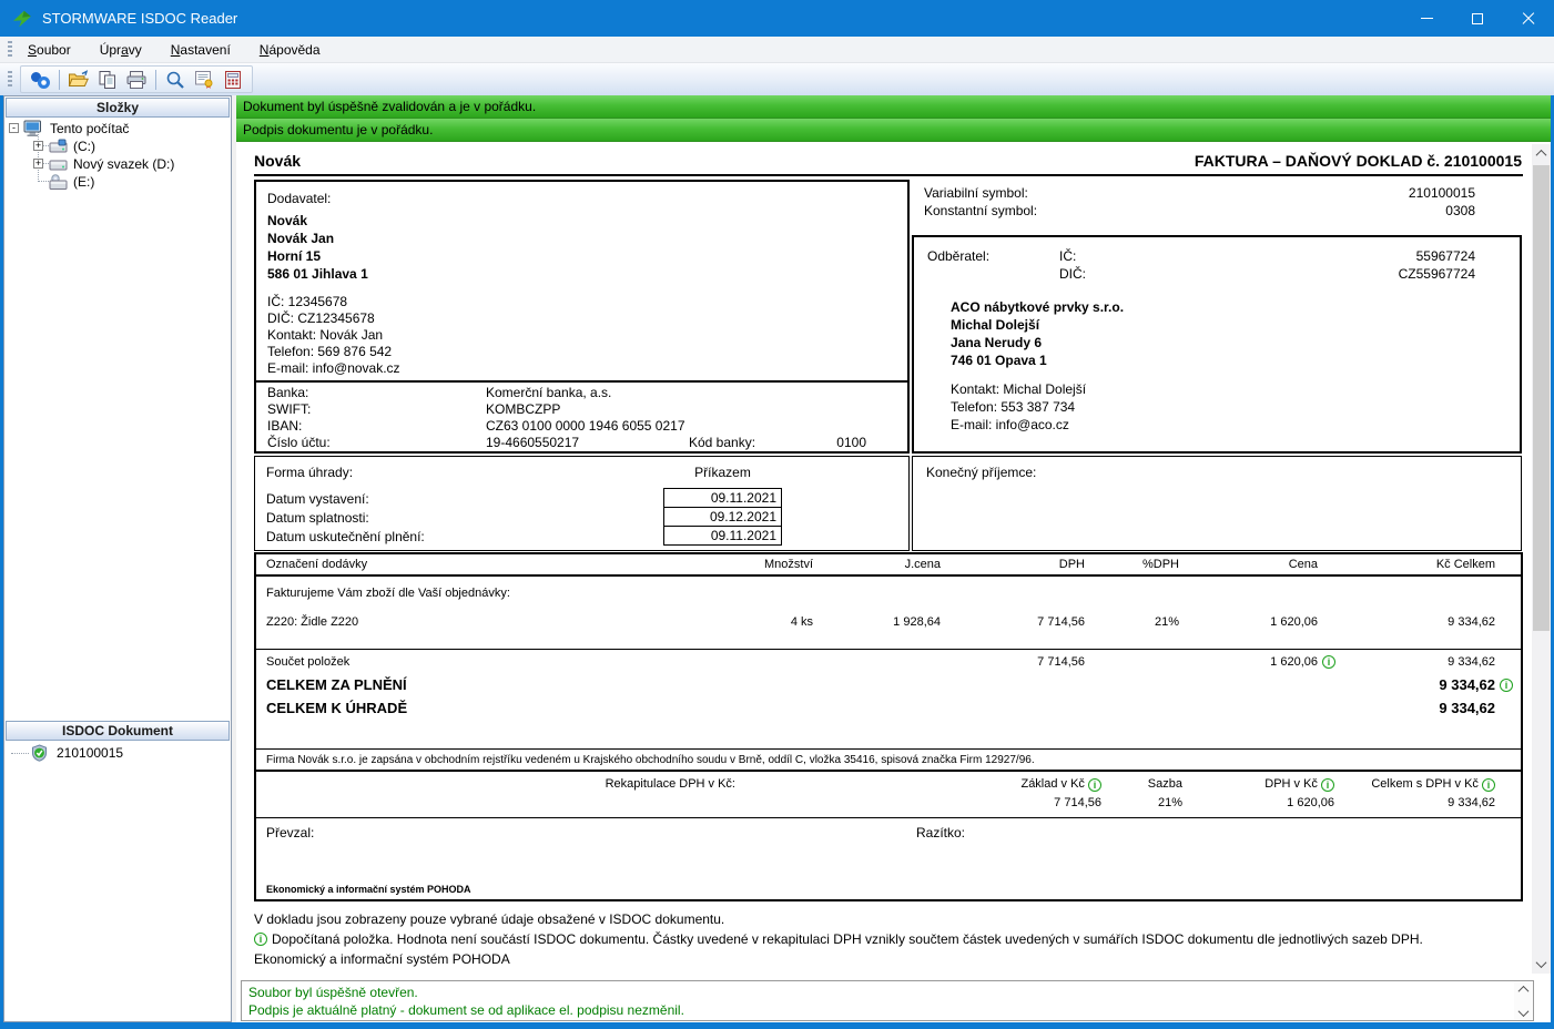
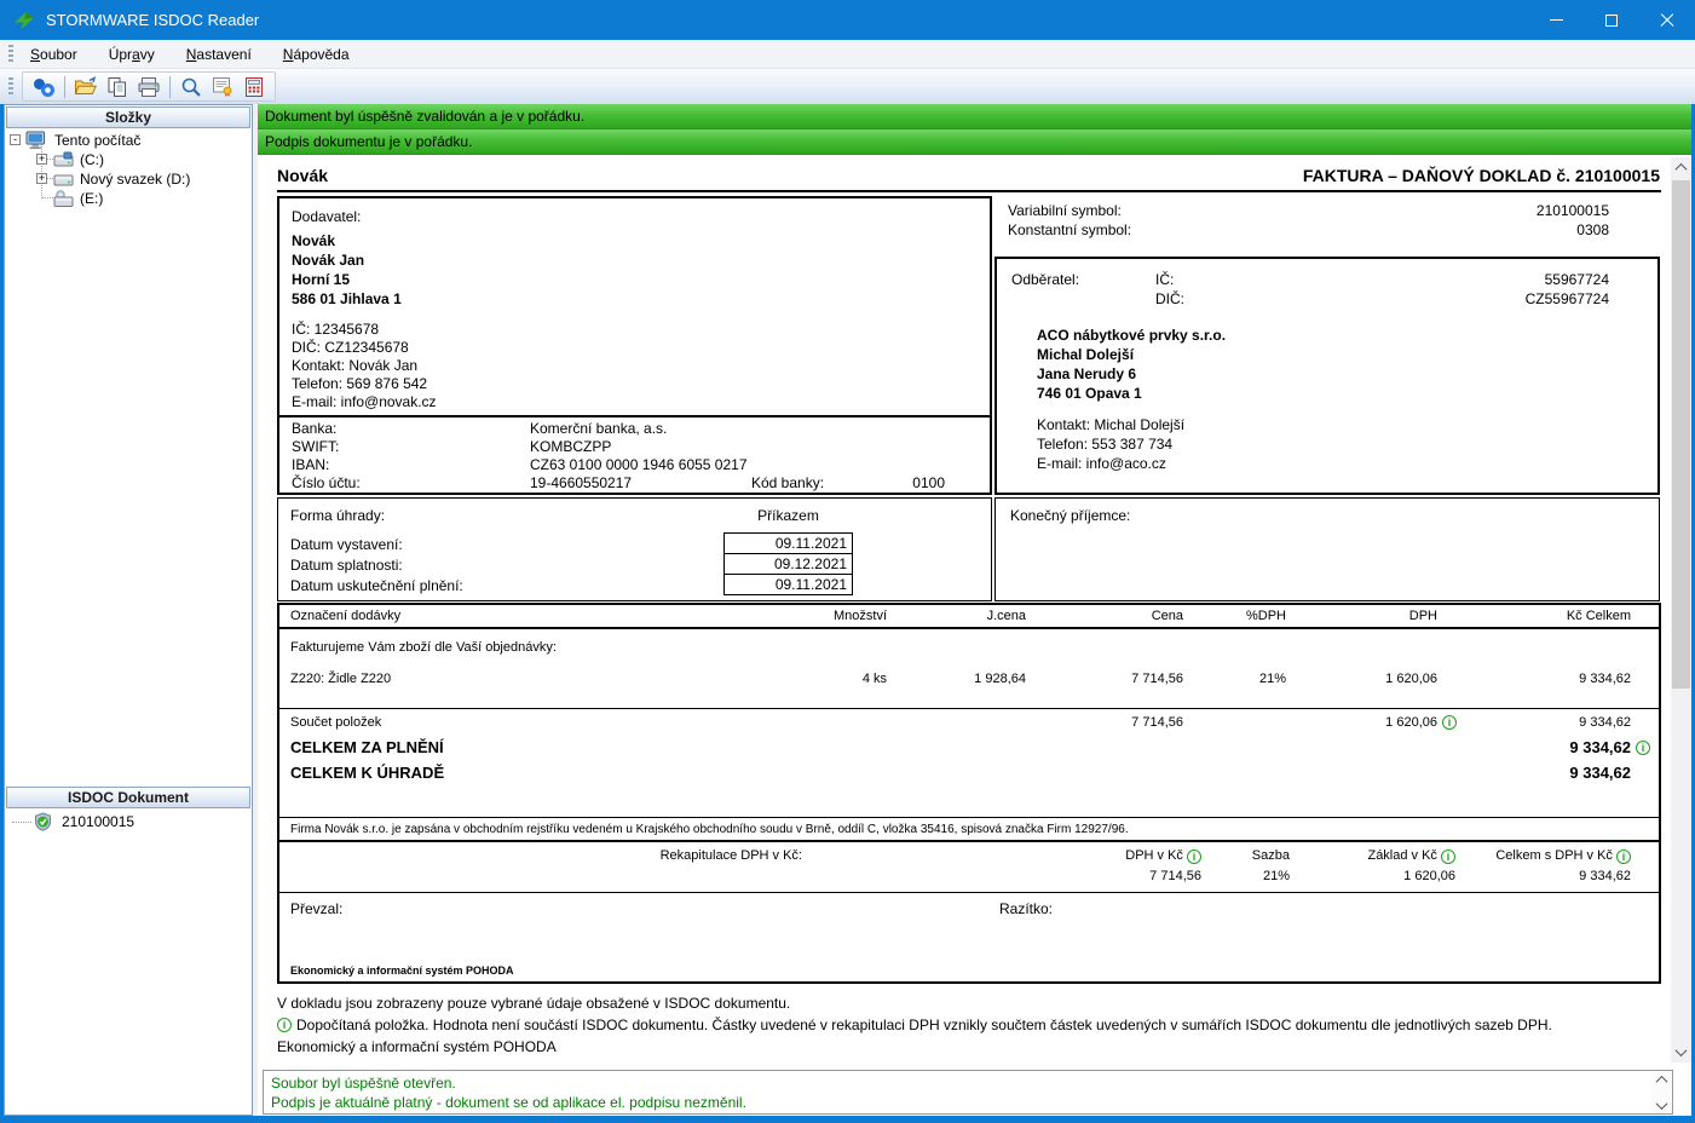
  STORMWARE ISDOC Reader
  Soubor
  Úpravy
  Nastavení
  Nápověda
  Složky
  -
  Tento počítač
  +
  (C:)
  +
  Nový svazek (D:)
  (E:)
  ISDOC Dokument
  210100015
  Dokument byl úspěšně zvalidován a je v pořádku.
  Podpis dokumentu je v pořádku.
  Novák
  FAKTURA – DAŇOVÝ DOKLAD č. 210100015
  Dodavatel:
  Novák
  Novák Jan
  Horní 15
  586 01 Jihlava 1
  IČ: 12345678
  DIČ: CZ12345678
  Kontakt: Novák Jan
  Telefon: 569 876 542
  E-mail: info@novak.cz
  Banka:
  Komerční banka, a.s.
  SWIFT:
  KOMBCZPP
  IBAN:
  CZ63 0100 0000 1946 6055 0217
  Číslo účtu:
  19-4660550217
  Kód banky:
  0100
  Variabilní symbol:
  210100015
  Konstantní symbol:
  0308
  Odběratel:
  IČ:
  55967724
  DIČ:
  CZ55967724
  ACO nábytkové prvky s.r.o.
  Michal Dolejší
  Jana Nerudy 6
  746 01 Opava 1
  Kontakt: Michal Dolejší
  Telefon: 553 387 734
  E-mail: info@aco.cz
  Forma úhrady:
  Příkazem
  Datum vystavení:
  09.11.2021
  Datum splatnosti:
  09.12.2021
  Datum uskutečnění plnění:
  09.11.2021
  Konečný příjemce:
  Označení dodávky
  Množství
  J.cena
- DPH
+ Cena
  %DPH
- Cena
+ DPH
  Kč Celkem
  Fakturujeme Vám zboží dle Vaší objednávky:
  Z220: Židle Z220
  4 ks
  1 928,64
  7 714,56
  21%
  1 620,06
  9 334,62
  Součet položek
  7 714,56
  1 620,06
  i
  9 334,62
  CELKEM ZA PLNĚNÍ
  9 334,62
  i
  CELKEM K ÚHRADĚ
  9 334,62
  Firma Novák s.r.o. je zapsána v obchodním rejstříku vedeném u Krajského obchodního soudu v Brně, oddíl C, vložka 35416, spisová značka Firm 12927/96.
  Rekapitulace DPH v Kč:
- Základ v Kč i
+ DPH v Kč i
  Sazba
- DPH v Kč i
+ Základ v Kč i
  Celkem s DPH v Kč i
  7 714,56
  21%
  1 620,06
  9 334,62
  Převzal:
  Razítko:
  Ekonomický a informační systém POHODA
  V dokladu jsou zobrazeny pouze vybrané údaje obsažené v ISDOC dokumentu.
  i
  Dopočítaná položka. Hodnota není součástí ISDOC dokumentu. Částky uvedené v rekapitulaci DPH vznikly součtem částek uvedených v sumářích ISDOC dokumentu dle jednotlivých sazeb DPH.
  Ekonomický a informační systém POHODA
  Soubor byl úspěšně otevřen.
  Podpis je aktuálně platný - dokument se od aplikace el. podpisu nezměnil.
